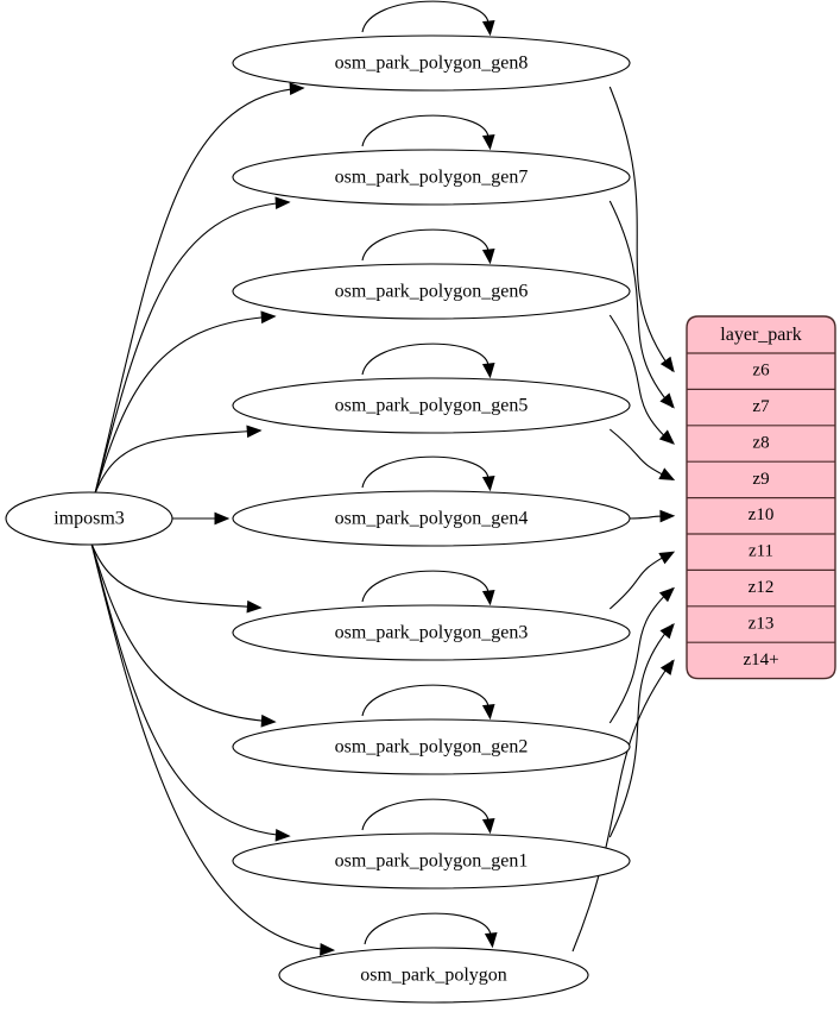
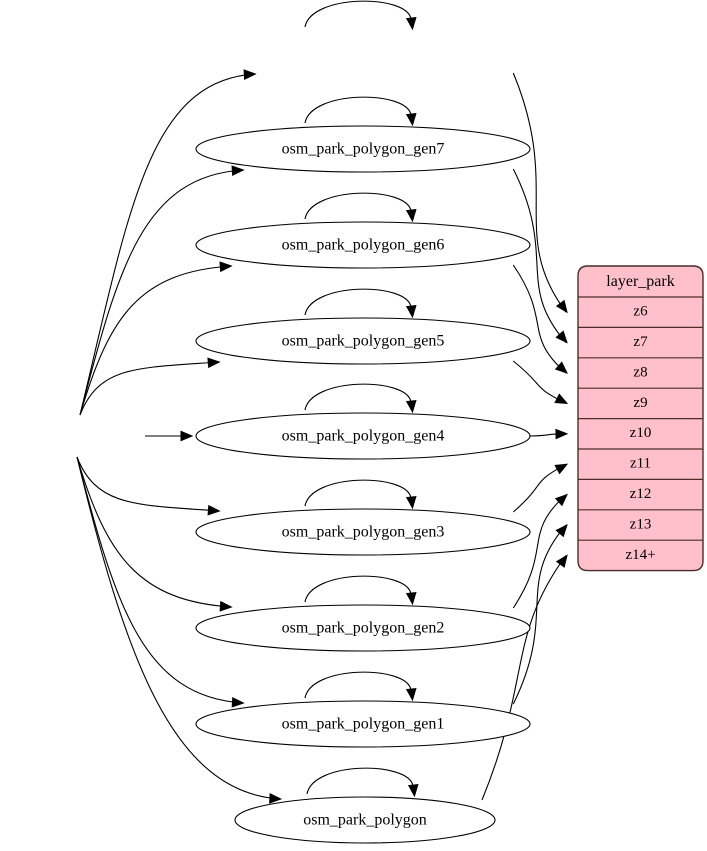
- imposm3
- osm_park_polygon_gen8
  osm_park_polygon_gen7
  osm_park_polygon_gen6
  osm_park_polygon_gen5
  osm_park_polygon_gen4
  osm_park_polygon_gen3
  osm_park_polygon_gen2
  osm_park_polygon_gen1
  osm_park_polygon
  layer_park
  z6
  z7
  z8
  z9
  z10
  z11
  z12
  z13
  z14+
